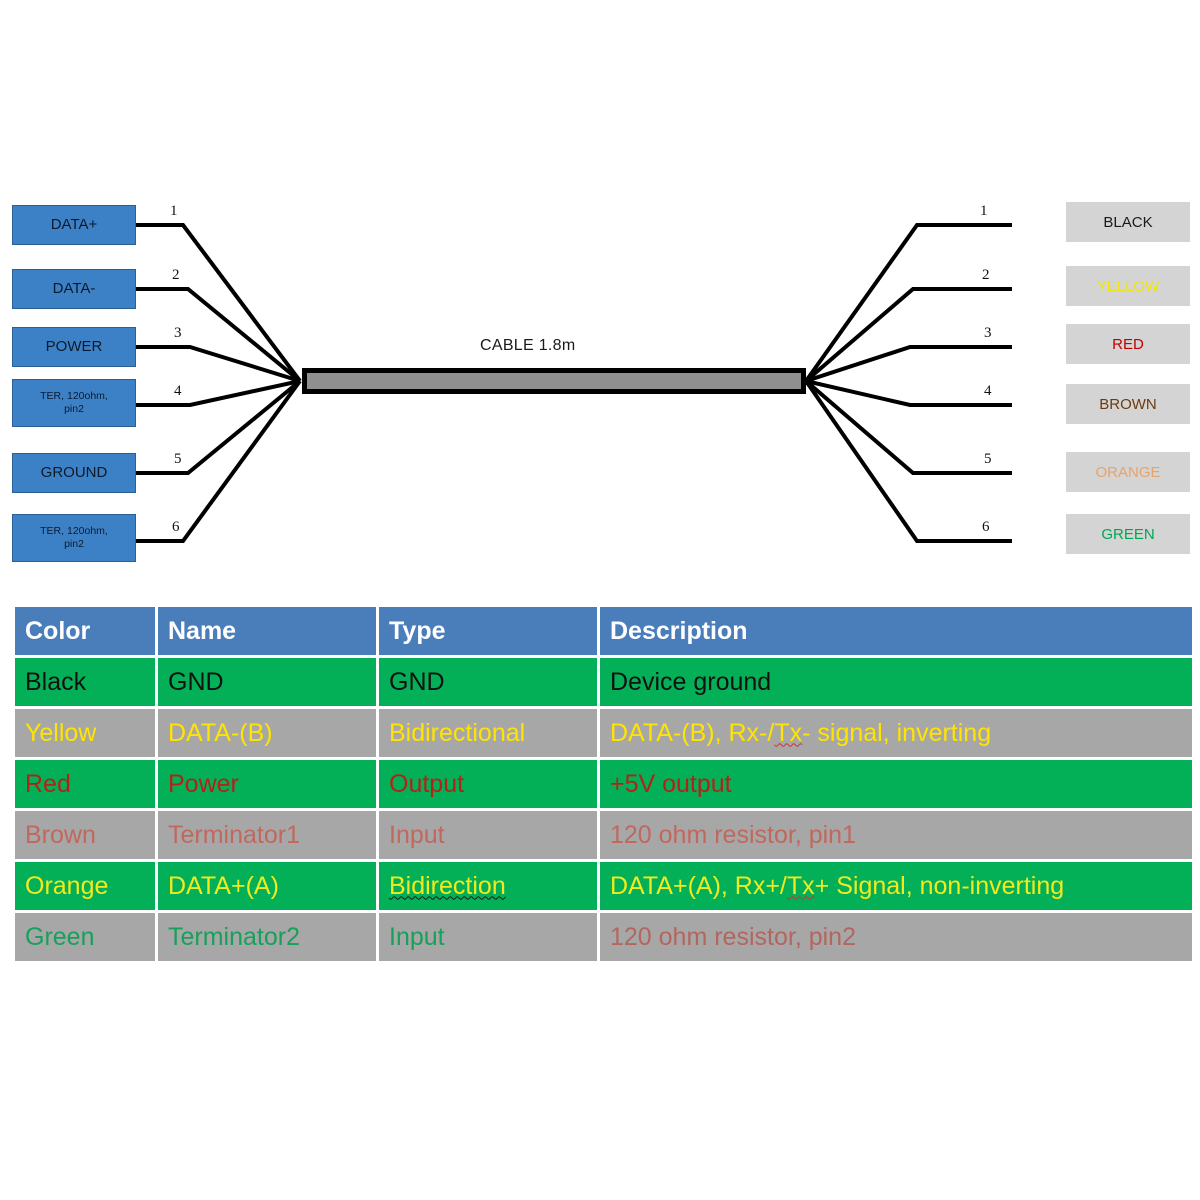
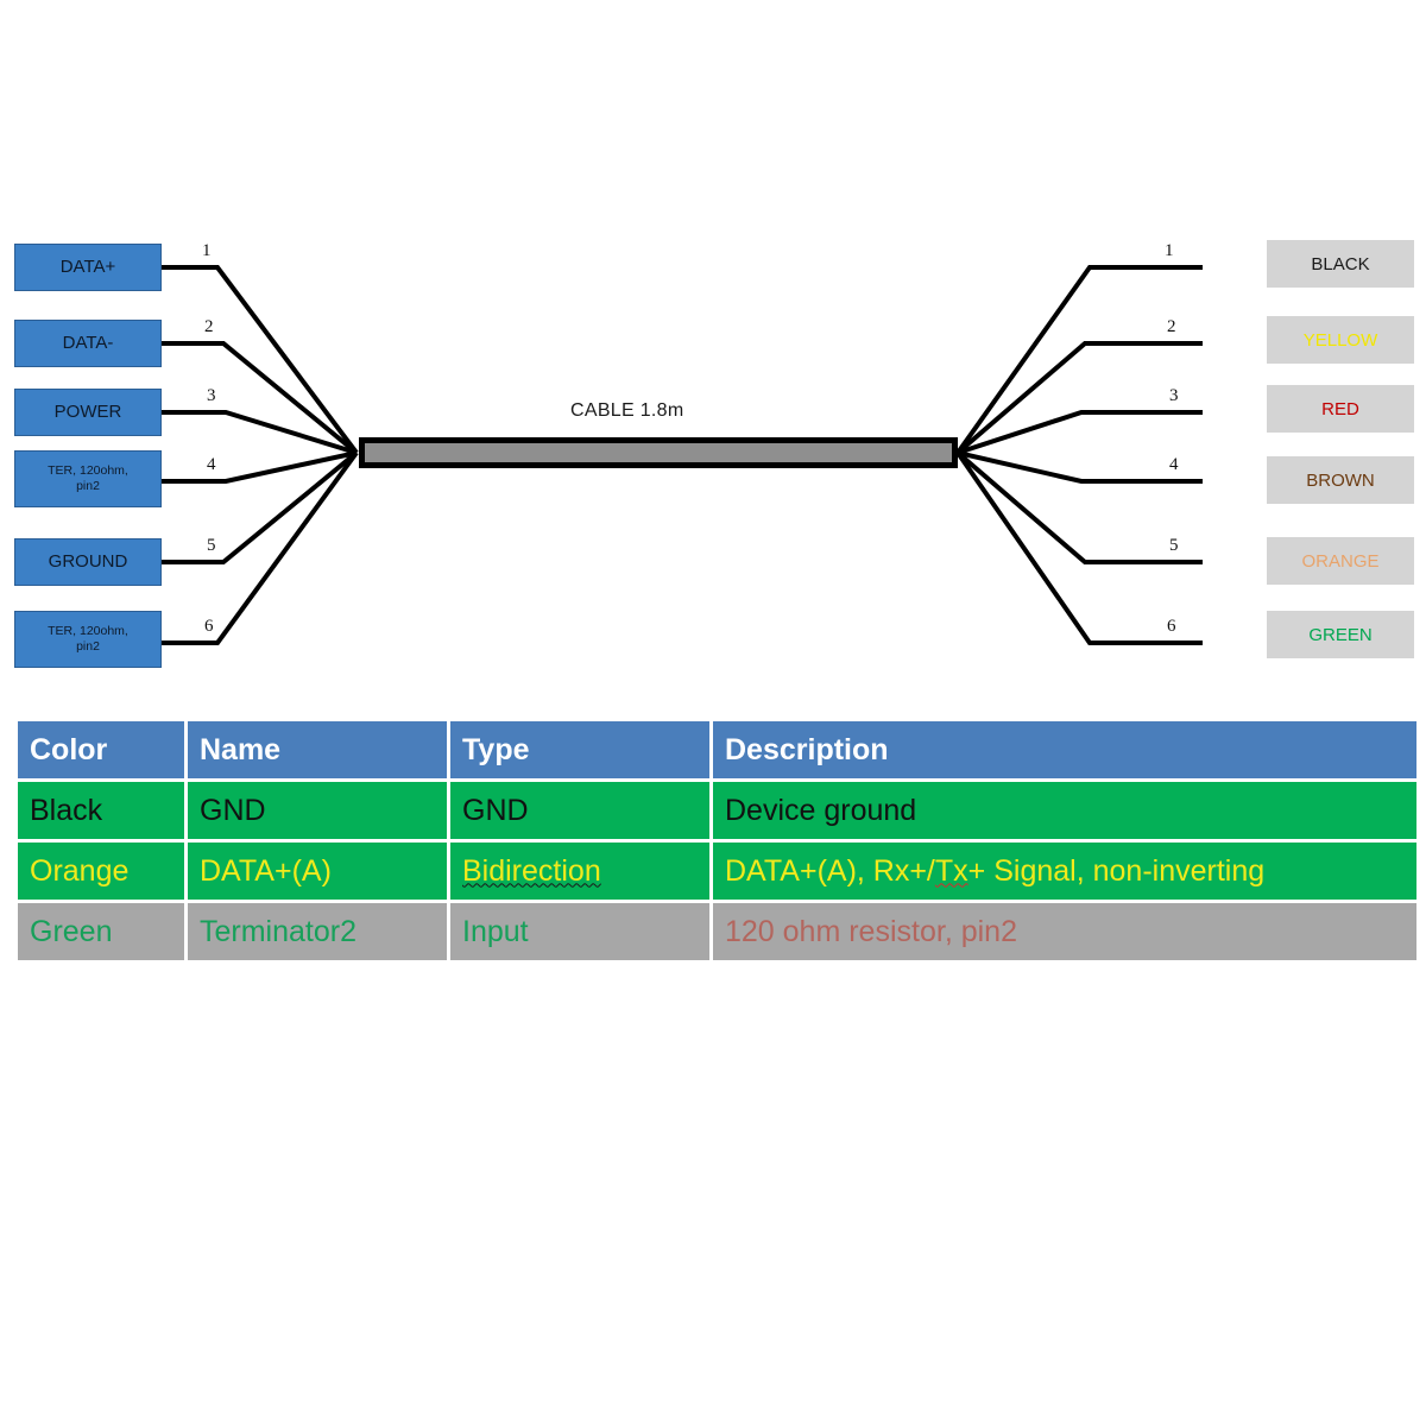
  DATA+
  DATA-
  POWER
  TER, 120ohm,
  pin2
  GROUND
  TER, 120ohm,
  pin2
  1
  2
  3
  4
  5
  6
  CABLE 1.8m
  1
  2
  3
  4
  5
  6
  BLACK
  YELLOW
  RED
  BROWN
  ORANGE
  GREEN
  Color	Name	Type	Description
  Black	GND	GND	Device ground
- Yellow	DATA-(B)	Bidirectional	DATA-(B), Rx-/Tx- signal, inverting
- Red	Power	Output	+5V output
- Brown	Terminator1	Input	120 ohm resistor, pin1
  Orange	DATA+(A)	Bidirection	DATA+(A), Rx+/Tx+ Signal, non-inverting
  Green	Terminator2	Input	120 ohm resistor, pin2
